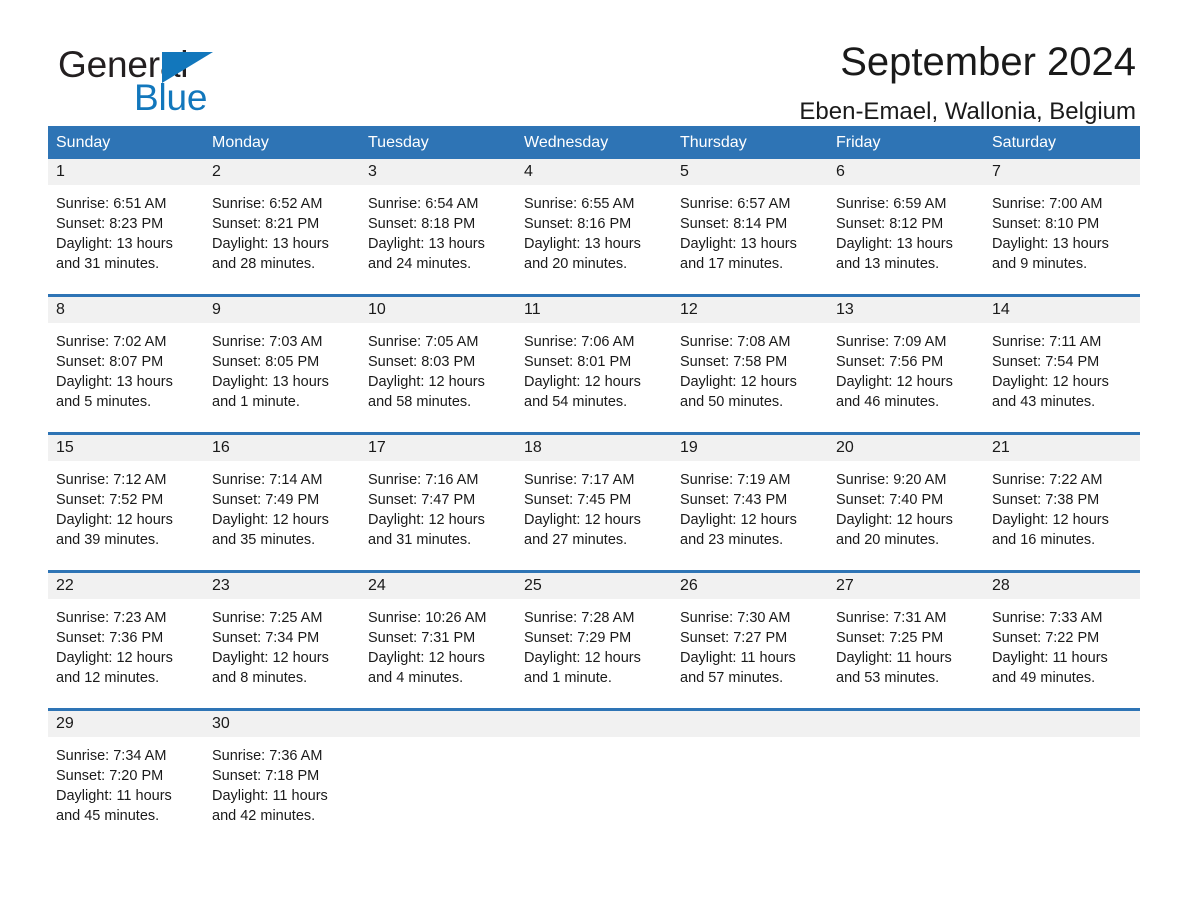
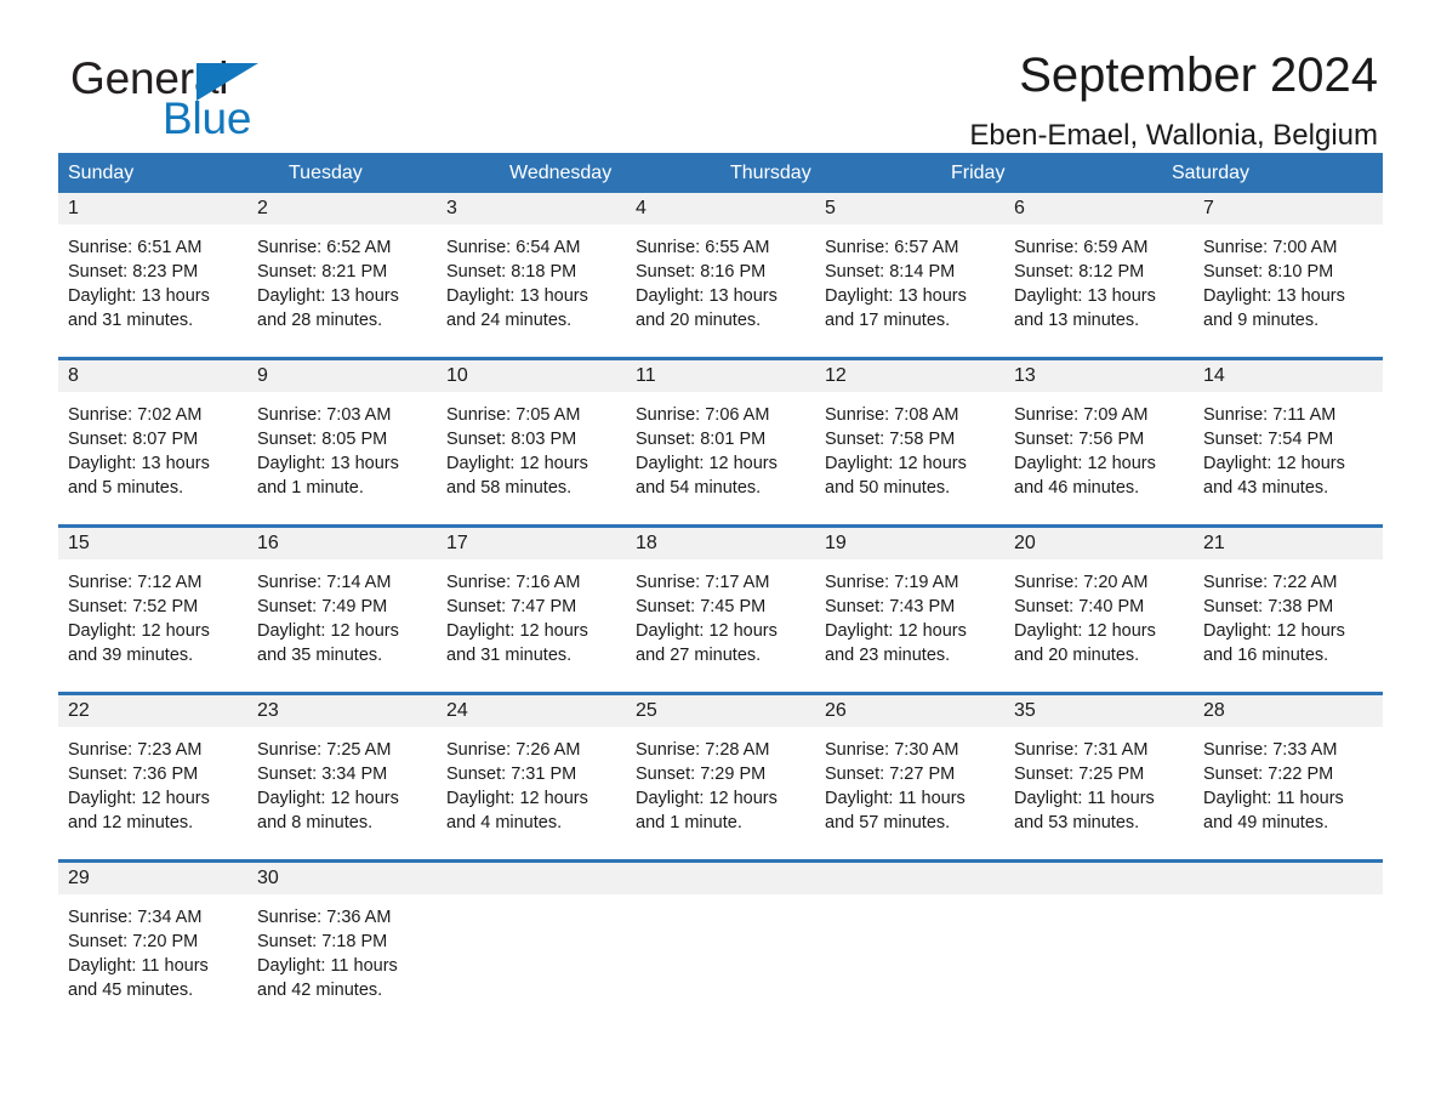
  Gener
  Blue
  September 2024
  Eben-Emael, Wallonia, Belgium
  Sunday
- Monday
  Tuesday
  Wednesday
  Thursday
  Friday
  Saturday
  1
  2
  3
  4
  5
  6
  7
  Sunrise: 6:51 AM
  Sunset: 8:23 PM
  Daylight: 13 hours
  and 31 minutes.
  Sunrise: 6:52 AM
  Sunset: 8:21 PM
  Daylight: 13 hours
  and 28 minutes.
  Sunrise: 6:54 AM
  Sunset: 8:18 PM
  Daylight: 13 hours
  and 24 minutes.
  Sunrise: 6:55 AM
  Sunset: 8:16 PM
  Daylight: 13 hours
  and 20 minutes.
  Sunrise: 6:57 AM
  Sunset: 8:14 PM
  Daylight: 13 hours
  and 17 minutes.
  Sunrise: 6:59 AM
  Sunset: 8:12 PM
  Daylight: 13 hours
  and 13 minutes.
  Sunrise: 7:00 AM
  Sunset: 8:10 PM
  Daylight: 13 hours
  and 9 minutes.
  8
  9
  10
  11
  12
  13
  14
  Sunrise: 7:02 AM
  Sunset: 8:07 PM
  Daylight: 13 hours
  and 5 minutes.
  Sunrise: 7:03 AM
  Sunset: 8:05 PM
  Daylight: 13 hours
  and 1 minute.
  Sunrise: 7:05 AM
  Sunset: 8:03 PM
  Daylight: 12 hours
  and 58 minutes.
  Sunrise: 7:06 AM
  Sunset: 8:01 PM
  Daylight: 12 hours
  and 54 minutes.
  Sunrise: 7:08 AM
  Sunset: 7:58 PM
  Daylight: 12 hours
  and 50 minutes.
  Sunrise: 7:09 AM
  Sunset: 7:56 PM
  Daylight: 12 hours
  and 46 minutes.
  Sunrise: 7:11 AM
  Sunset: 7:54 PM
  Daylight: 12 hours
  and 43 minutes.
  15
  16
  17
  18
  19
  20
  21
  Sunrise: 7:12 AM
  Sunset: 7:52 PM
  Daylight: 12 hours
  and 39 minutes.
  Sunrise: 7:14 AM
  Sunset: 7:49 PM
  Daylight: 12 hours
  and 35 minutes.
  Sunrise: 7:16 AM
  Sunset: 7:47 PM
  Daylight: 12 hours
  and 31 minutes.
  Sunrise: 7:17 AM
  Sunset: 7:45 PM
  Daylight: 12 hours
  and 27 minutes.
  Sunrise: 7:19 AM
  Sunset: 7:43 PM
  Daylight: 12 hours
  and 23 minutes.
- Sunrise: 9:20 AM
+ Sunrise: 7:20 AM
  Sunset: 7:40 PM
  Daylight: 12 hours
  and 20 minutes.
  Sunrise: 7:22 AM
  Sunset: 7:38 PM
  Daylight: 12 hours
  and 16 minutes.
  22
  23
  24
  25
  26
- 27
+ 35
  28
  Sunrise: 7:23 AM
  Sunset: 7:36 PM
  Daylight: 12 hours
  and 12 minutes.
  Sunrise: 7:25 AM
- Sunset: 7:34 PM
+ Sunset: 3:34 PM
  Daylight: 12 hours
  and 8 minutes.
- Sunrise: 10:26 AM
+ Sunrise: 7:26 AM
  Sunset: 7:31 PM
  Daylight: 12 hours
  and 4 minutes.
  Sunrise: 7:28 AM
  Sunset: 7:29 PM
  Daylight: 12 hours
  and 1 minute.
  Sunrise: 7:30 AM
  Sunset: 7:27 PM
  Daylight: 11 hours
  and 57 minutes.
  Sunrise: 7:31 AM
  Sunset: 7:25 PM
  Daylight: 11 hours
  and 53 minutes.
  Sunrise: 7:33 AM
  Sunset: 7:22 PM
  Daylight: 11 hours
  and 49 minutes.
  29
  30
  Sunrise: 7:34 AM
  Sunset: 7:20 PM
  Daylight: 11 hours
  and 45 minutes.
  Sunrise: 7:36 AM
  Sunset: 7:18 PM
  Daylight: 11 hours
  and 42 minutes.
